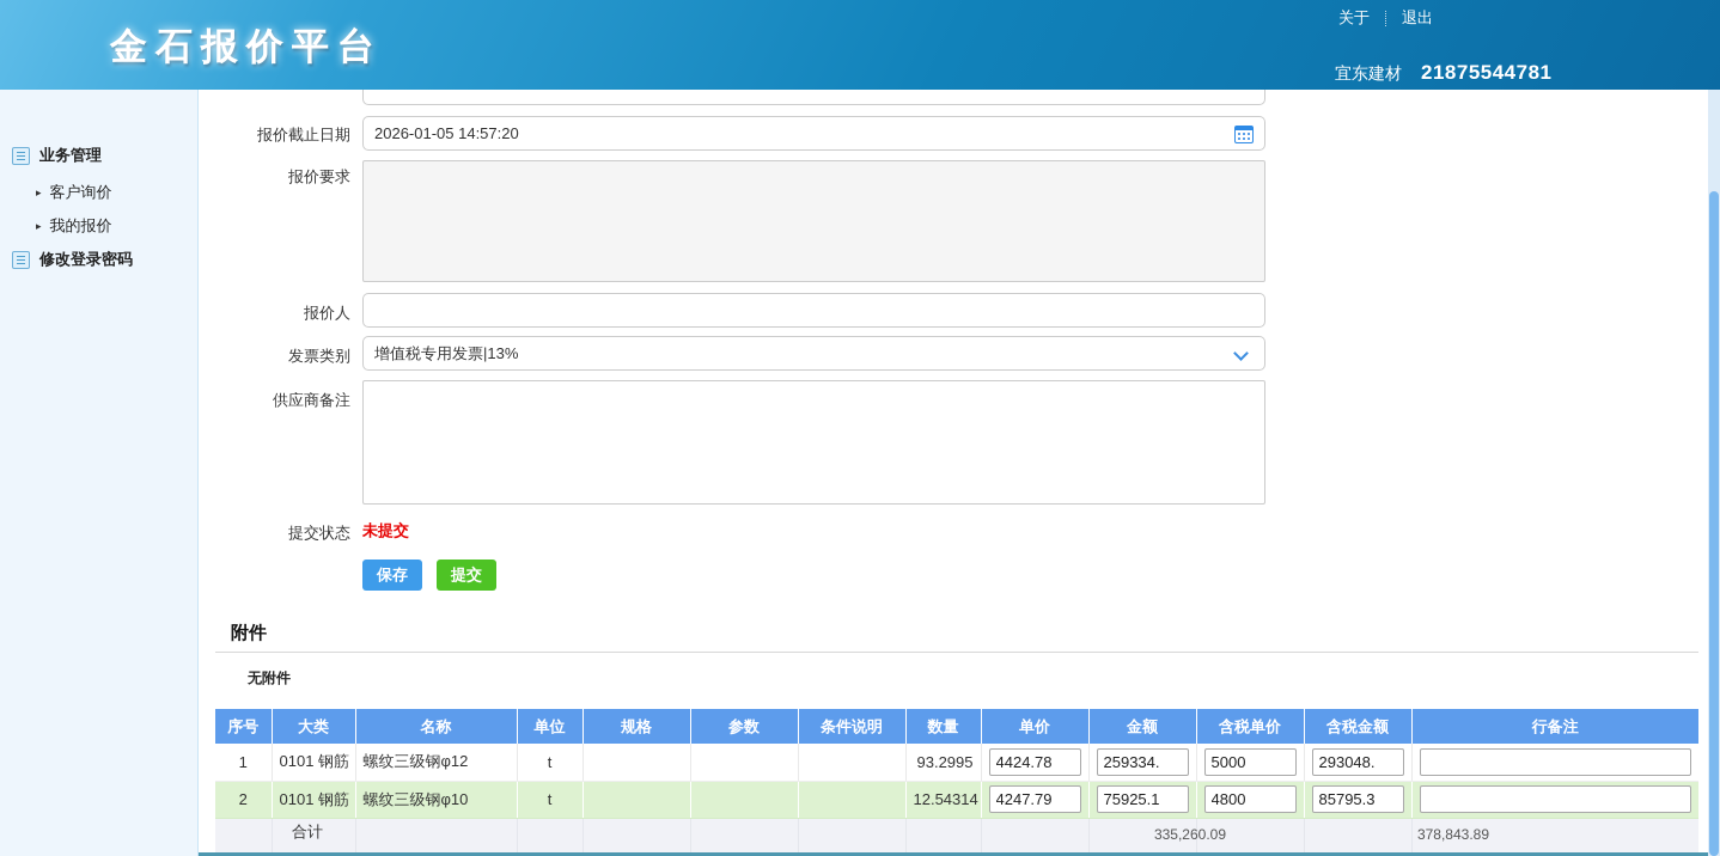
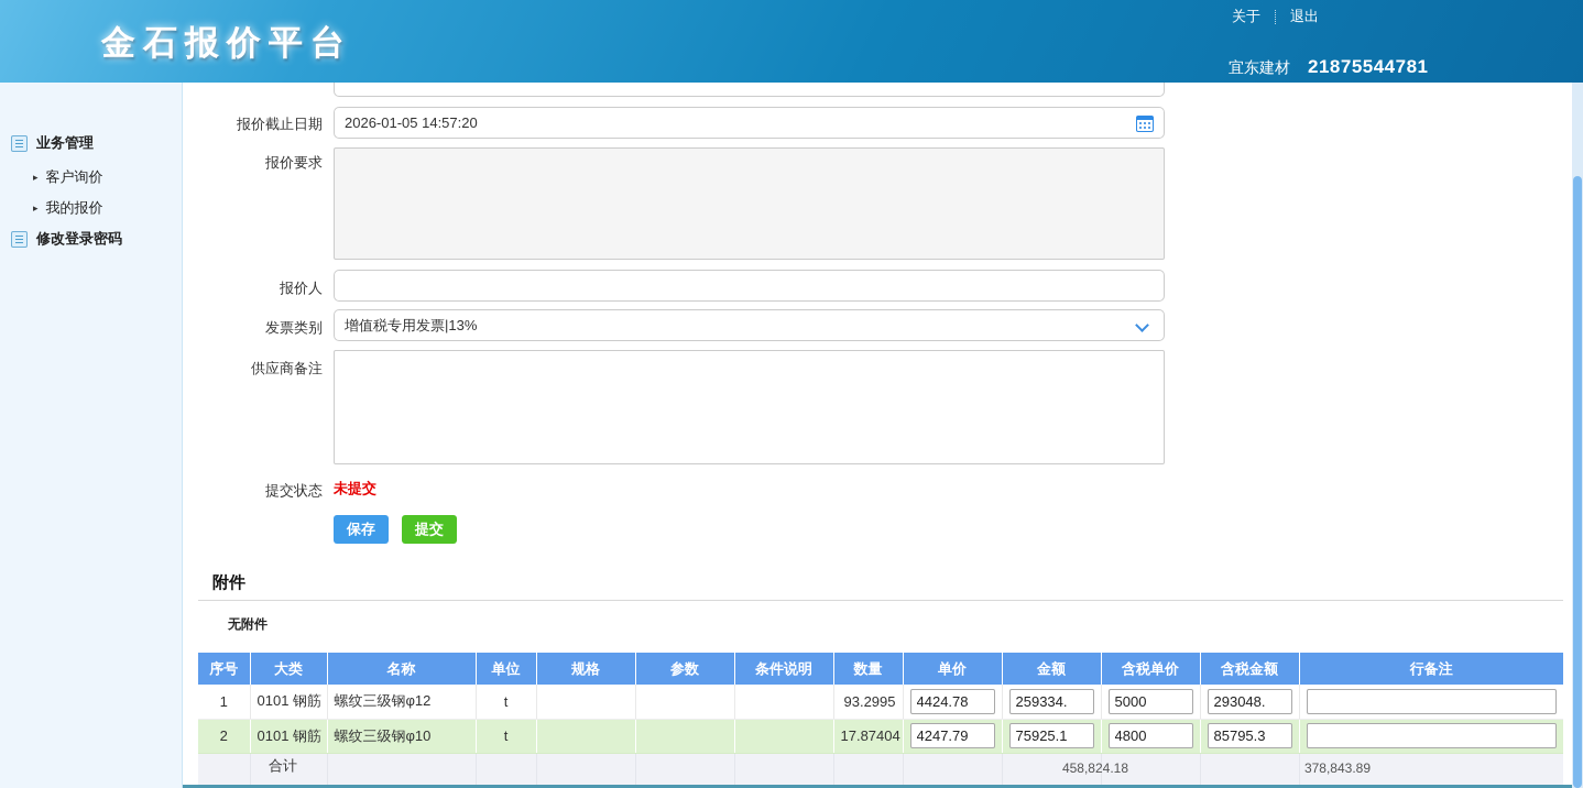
  金石报价平台
  关于
  退出
  宜东建材
  21875544781
  业务管理
  ▸
  客户询价
  ▸
  我的报价
  修改登录密码
  报价截止日期
  2026-01-05 14:57:20
  报价要求
  报价人
  发票类别
  增值税专用发票|13%
  供应商备注
  提交状态
  未提交
  保存
  提交
  附件
  无附件
  序号	大类	名称	单位	规格	参数	条件说明	数量	单价	金额	含税单价	含税金额	行备注
  1	0101 钢筋	螺纹三级钢φ12	t				93.2995	4424.78	259334.	5000	293048.
- 2	0101 钢筋	螺纹三级钢φ10	t				12.54314	4247.79	75925.1	4800	85795.3
+ 2	0101 钢筋	螺纹三级钢φ10	t				17.87404	4247.79	75925.1	4800	85795.3
  合计
- 335,260.09
+ 458,824.18
  378,843.89
